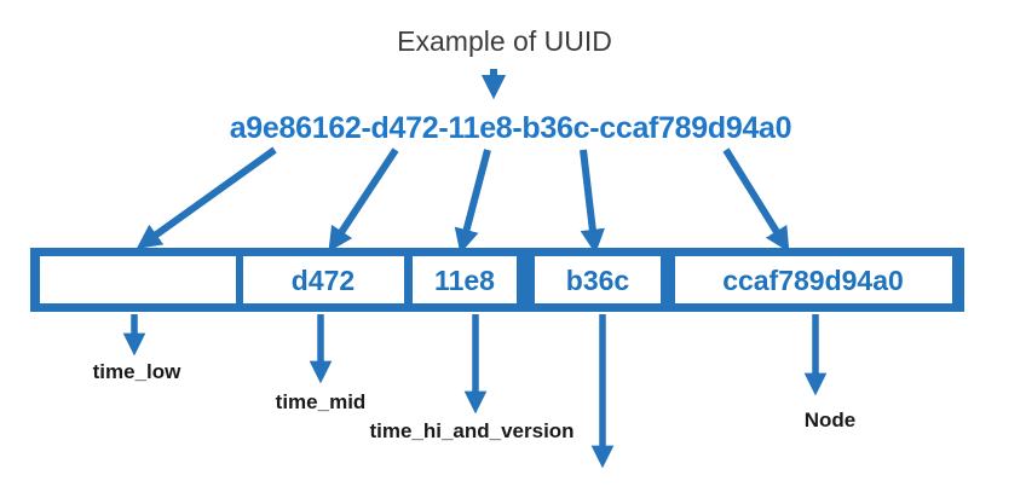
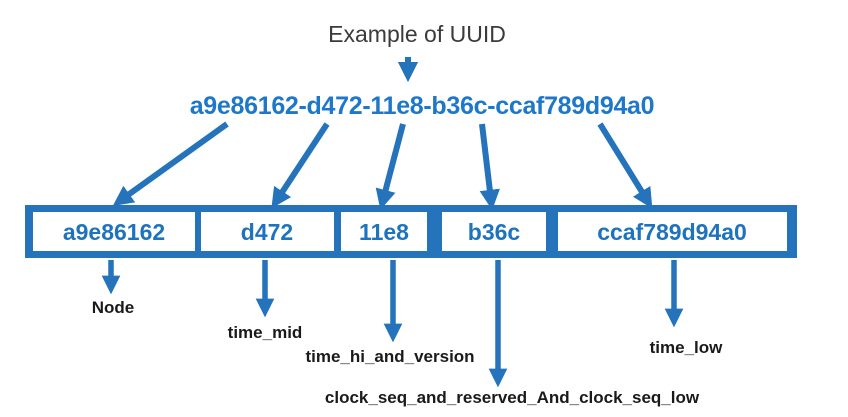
  Example of UUID
  a9e86162-d472-11e8-b36c-ccaf789d94a0
+ a9e86162
  d472
  11e8
  b36c
  ccaf789d94a0
- time_low
+ Node
  time_mid
  time_hi_and_version
+ clock_seq_and_reserved_And_clock_seq_low
- Node
+ time_low
